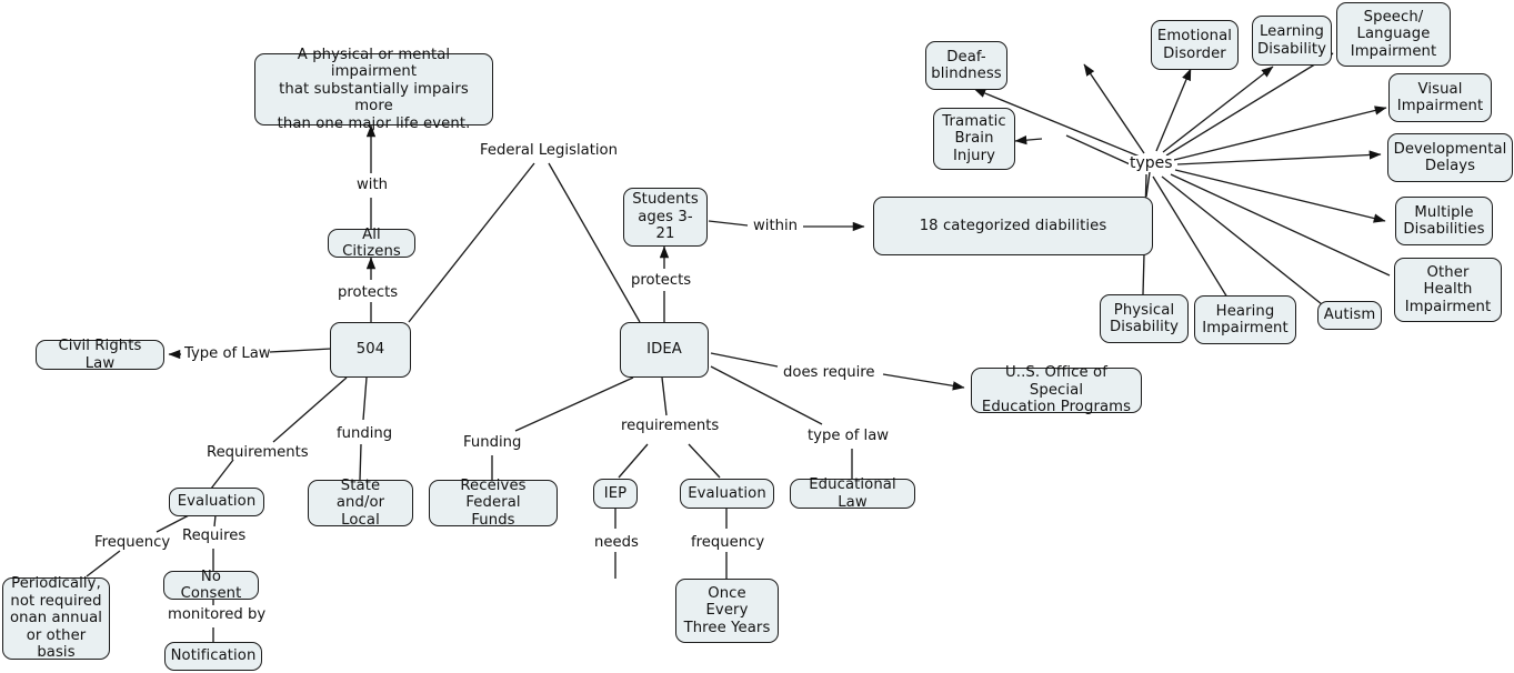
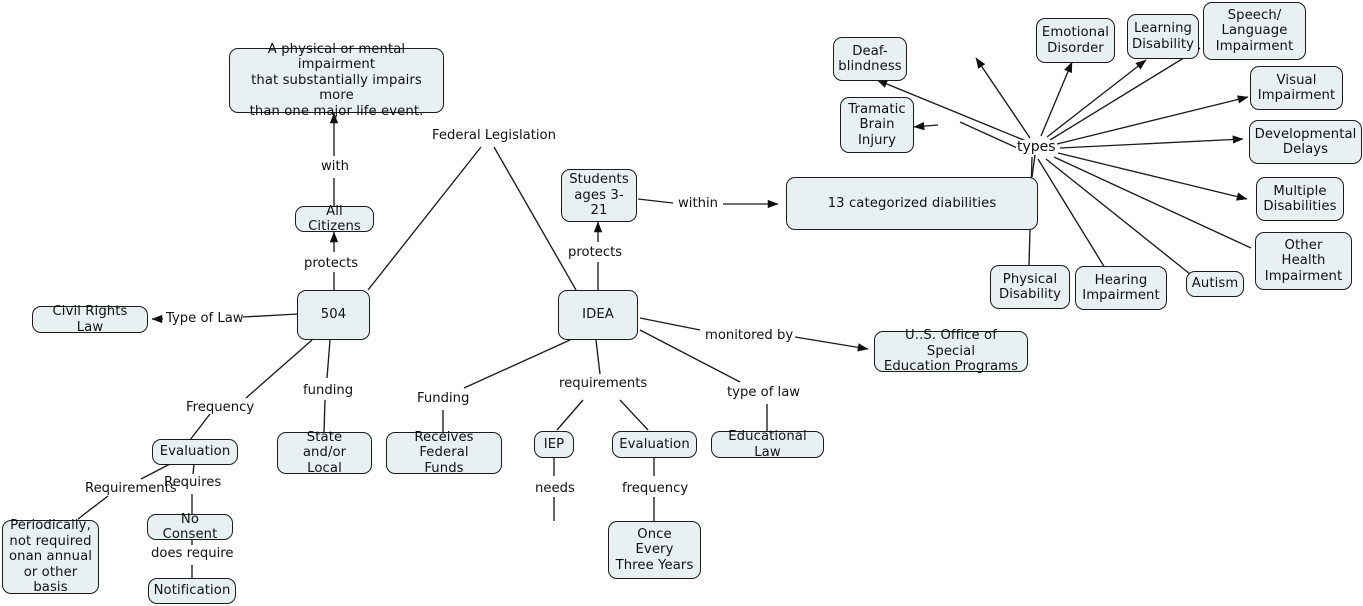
  A physical or mental impairment
  that substantially impairs more
  than one major life event.
  All Citizens
  Students
  ages 3-21
  Civil Rights Law
  504
  IDEA
- 18 categorized diabilities
+ 13 categorized diabilities
  U..S. Office of Special
  Education Programs
  Evaluation
  State and/or
  Local
  Receives Federal
  Funds
  IEP
  Evaluation
  Educational Law
  Periodically,
  not required
  onan annual
  or other basis
  No Consent
  Notification
  Once
  Every
  Three Years
  Deaf-
  blindness
  Emotional
  Disorder
  Learning
  Disability
  Speech/
  Language
  Impairment
  Visual
  Impairment
  Developmental
  Delays
  Multiple
  Disabilities
  Other
  Health
  Impairment
  Tramatic
  Brain
  Injury
  Physical
  Disability
  Hearing
  Impairment
  Autism
  with
  protects
  protects
  Federal Legislation
  Type of Law
  within
- does require
+ monitored by
  type of law
- Requirements
+ Frequency
  funding
  Funding
  requirements
- Frequency
+ Requirements
  Requires
- monitored by
+ does require
  needs
  frequency
  types
